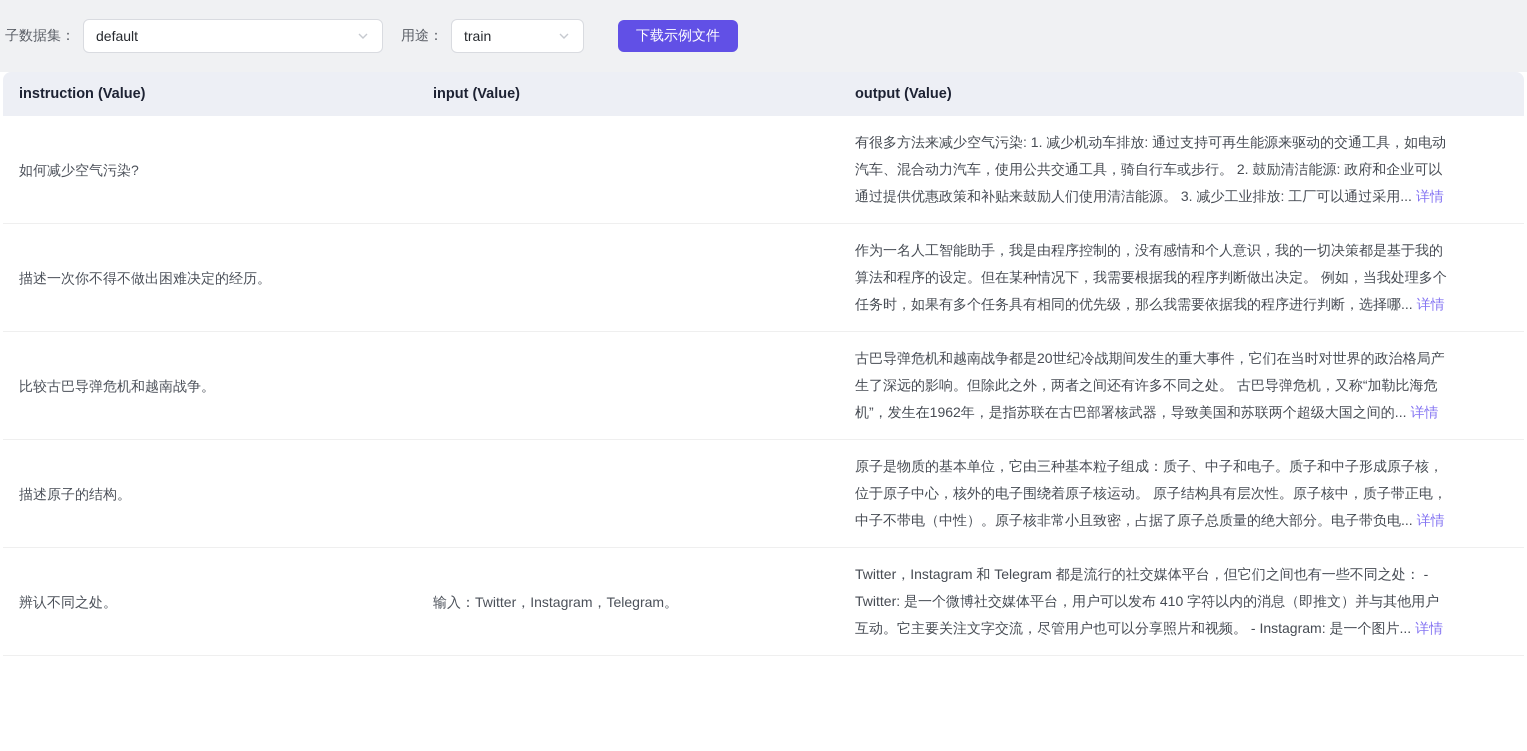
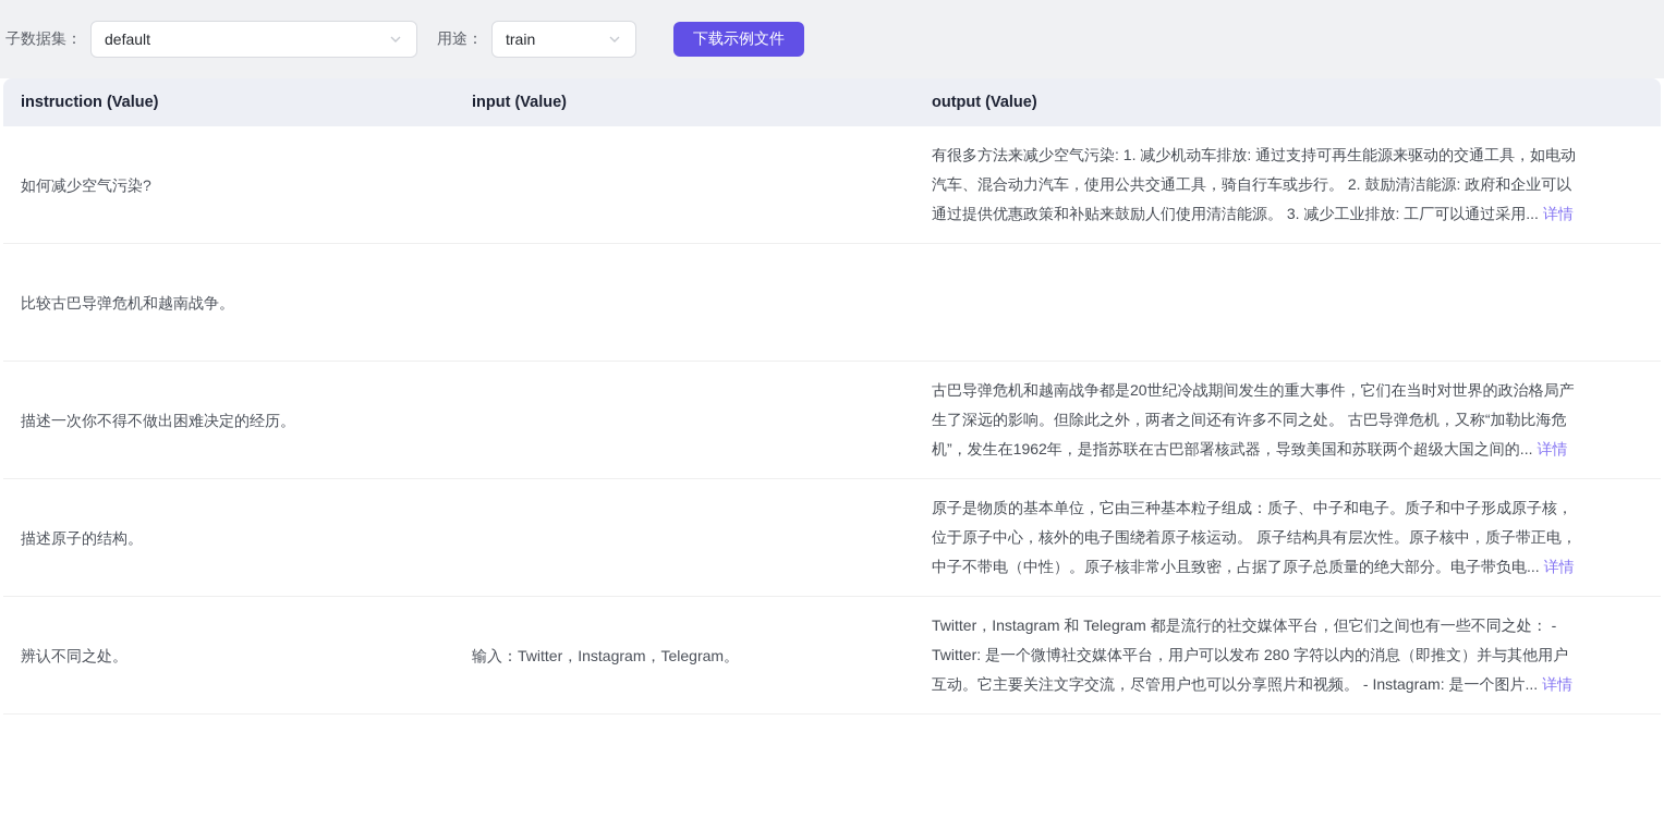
  子数据集：
  default
  用途：
  train
  下载示例文件
  instruction (Value)
  input (Value)
  output (Value)
  如何减少空气污染?
  有很多方法来减少空气污染: 1. 减少机动车排放: 通过支持可再生能源来驱动的交通工具，如电动汽车、混合动力汽车，使用公共交通工具，骑自行车或步行。 2. 鼓励清洁能源: 政府和企业可以通过提供优惠政策和补贴来鼓励人们使用清洁能源。 3. 减少工业排放: 工厂可以通过采用... 详情
- 描述一次你不得不做出困难决定的经历。
+ 比较古巴导弹危机和越南战争。
- 作为一名人工智能助手，我是由程序控制的，没有感情和个人意识，我的一切决策都是基于我的算法和程序的设定。但在某种情况下，我需要根据我的程序判断做出决定。 例如，当我处理多个任务时，如果有多个任务具有相同的优先级，那么我需要依据我的程序进行判断，选择哪... 详情
- 比较古巴导弹危机和越南战争。
+ 描述一次你不得不做出困难决定的经历。
  古巴导弹危机和越南战争都是20世纪冷战期间发生的重大事件，它们在当时对世界的政治格局产生了深远的影响。但除此之外，两者之间还有许多不同之处。 古巴导弹危机，又称“加勒比海危机”，发生在1962年，是指苏联在古巴部署核武器，导致美国和苏联两个超级大国之间的... 详情
  描述原子的结构。
  原子是物质的基本单位，它由三种基本粒子组成：质子、中子和电子。质子和中子形成原子核，位于原子中心，核外的电子围绕着原子核运动。 原子结构具有层次性。原子核中，质子带正电，中子不带电（中性）。原子核非常小且致密，占据了原子总质量的绝大部分。电子带负电... 详情
  辨认不同之处。
  输入：Twitter，Instagram，Telegram。
- Twitter，Instagram 和 Telegram 都是流行的社交媒体平台，但它们之间也有一些不同之处： - Twitter: 是一个微博社交媒体平台，用户可以发布 410 字符以内的消息（即推文）并与其他用户互动。它主要关注文字交流，尽管用户也可以分享照片和视频。 - Instagram: 是一个图片... 详情
+ Twitter，Instagram 和 Telegram 都是流行的社交媒体平台，但它们之间也有一些不同之处： - Twitter: 是一个微博社交媒体平台，用户可以发布 280 字符以内的消息（即推文）并与其他用户互动。它主要关注文字交流，尽管用户也可以分享照片和视频。 - Instagram: 是一个图片... 详情
